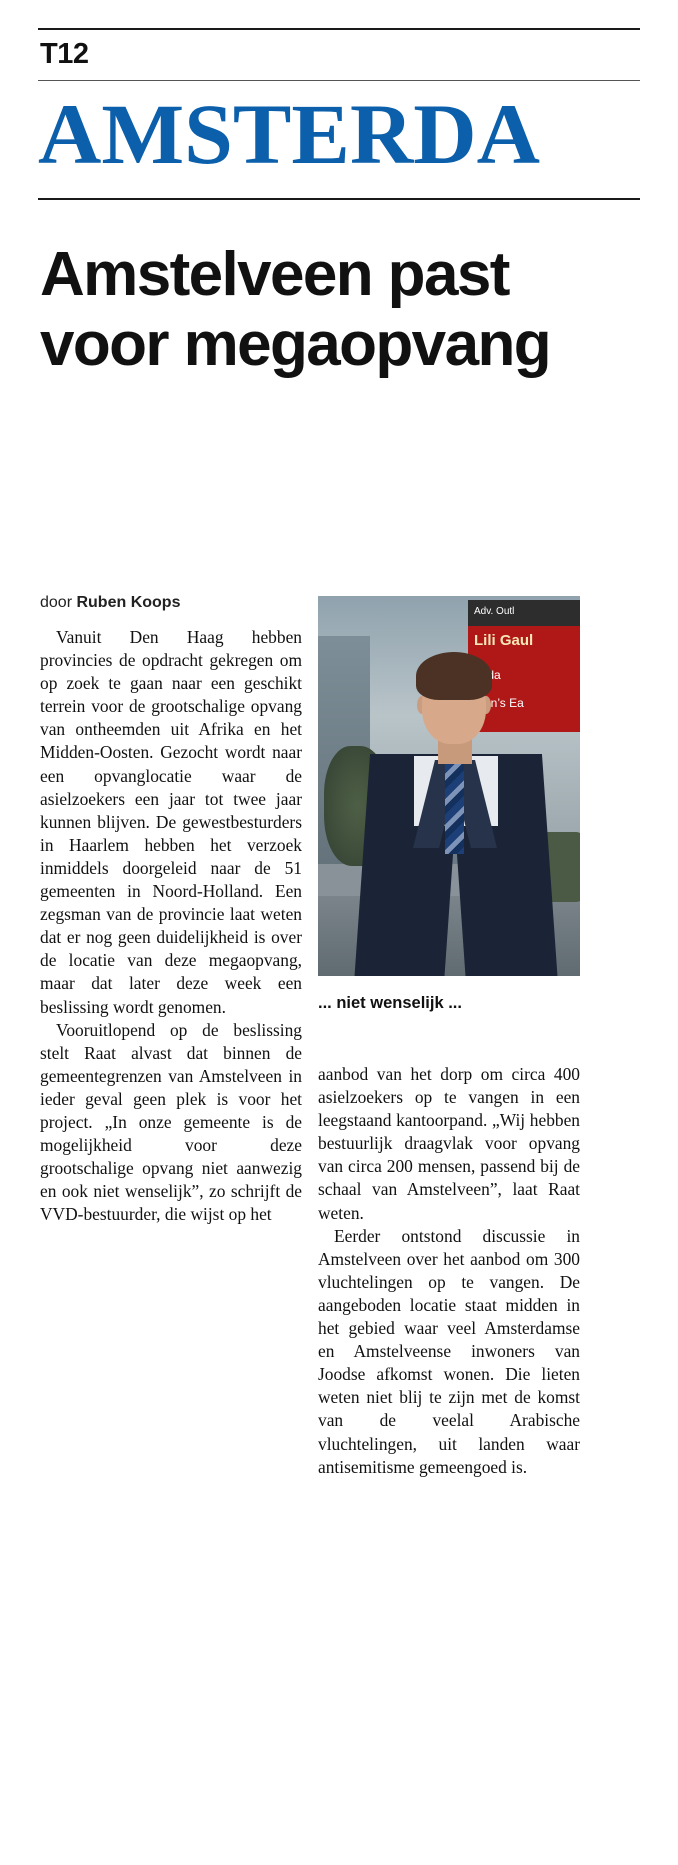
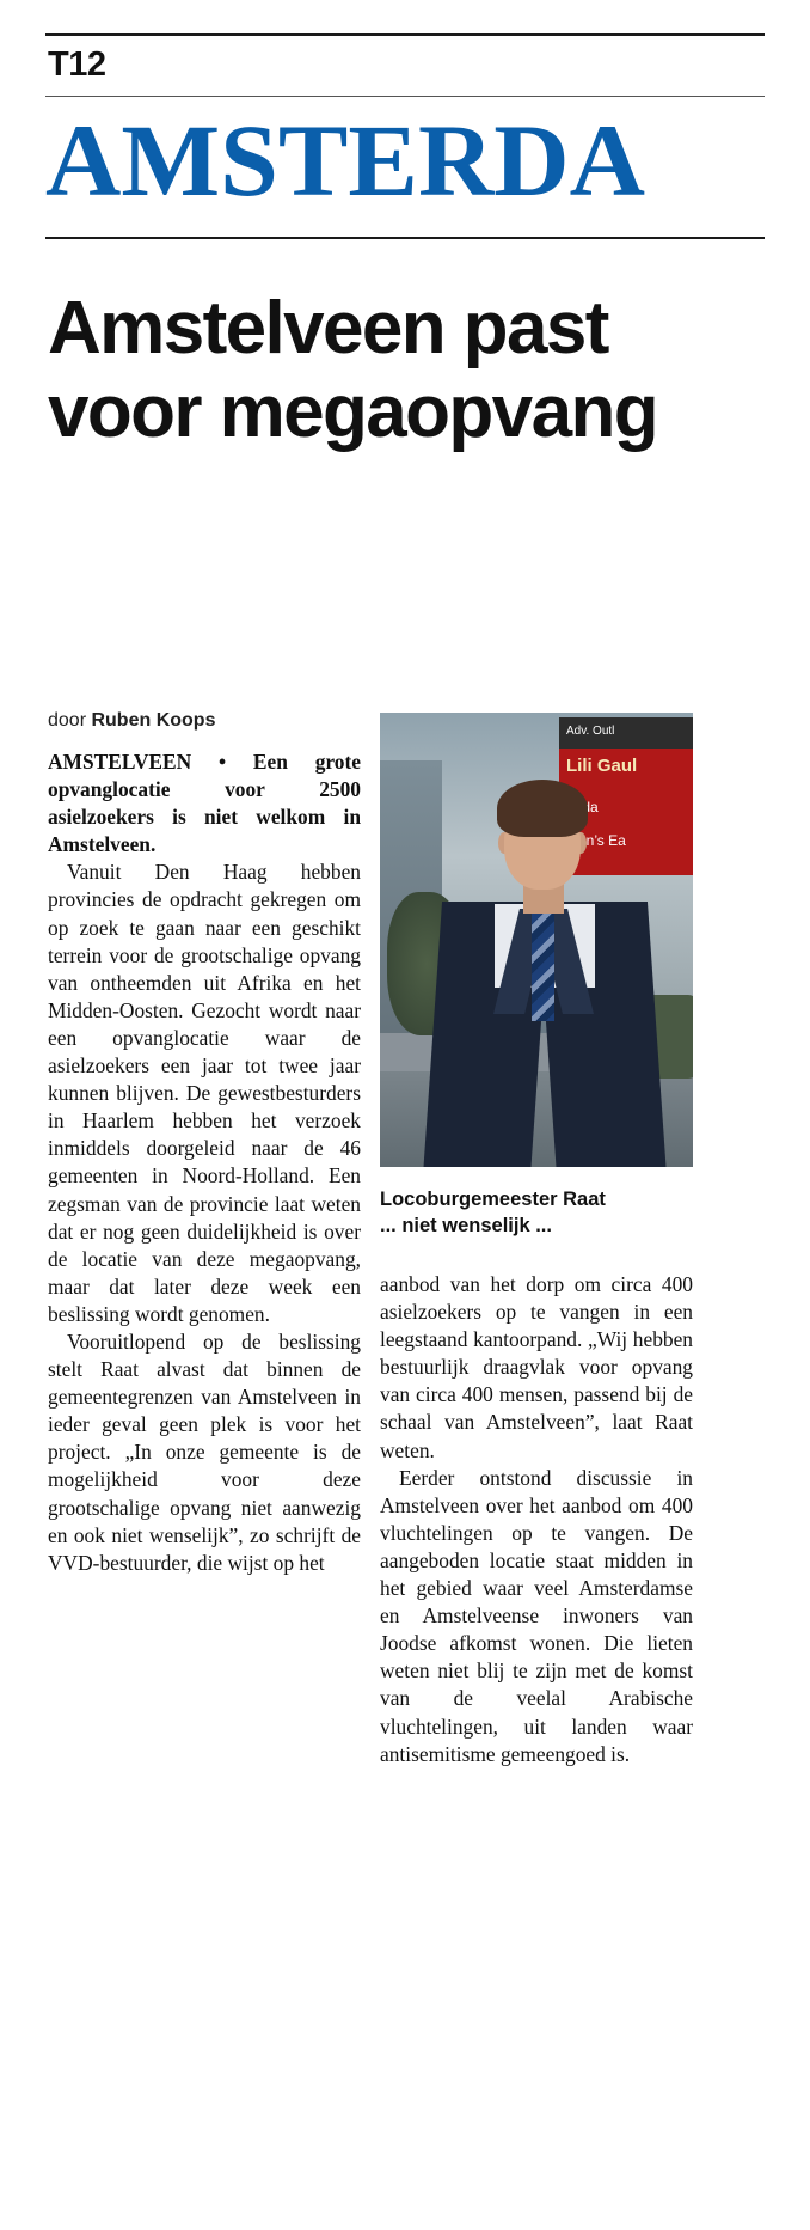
  T12
  AMSTERDA
  Amstelveen past voor megaopvang
  door Ruben Koops
+ AMSTELVEEN • Een grote opvanglocatie voor 2500 asielzoekers is niet welkom in Amstelveen.
- Vanuit Den Haag hebben provincies de opdracht gekregen om op zoek te gaan naar een geschikt terrein voor de grootschalige opvang van ontheemden uit Afrika en het Midden-Oosten. Gezocht wordt naar een opvanglocatie waar de asielzoekers een jaar tot twee jaar kunnen blijven. De gewestbesturders in Haarlem hebben het verzoek inmiddels doorgeleid naar de 51 gemeenten in Noord-Holland. Een zegsman van de provincie laat weten dat er nog geen duidelijkheid is over de locatie van deze megaopvang, maar dat later deze week een beslissing wordt genomen.
+ Vanuit Den Haag hebben provincies de opdracht gekregen om op zoek te gaan naar een geschikt terrein voor de grootschalige opvang van ontheemden uit Afrika en het Midden-Oosten. Gezocht wordt naar een opvanglocatie waar de asielzoekers een jaar tot twee jaar kunnen blijven. De gewestbesturders in Haarlem hebben het verzoek inmiddels doorgeleid naar de 46 gemeenten in Noord-Holland. Een zegsman van de provincie laat weten dat er nog geen duidelijkheid is over de locatie van deze megaopvang, maar dat later deze week een beslissing wordt genomen.
  Vooruitlopend op de beslissing stelt Raat alvast dat binnen de gemeentegrenzen van Amstelveen in ieder geval geen plek is voor het project. „In onze gemeente is de mogelijkheid voor deze grootschalige opvang niet aanwezig en ook niet wenselijk”, zo schrijft de VVD-bestuurder, die wijst op het
  Adv. Outl
  Lili Gaul
  n’s Ea
+ Locoburgemeester Raat
  ... niet wenselijk ...
- aanbod van het dorp om circa 400 asielzoekers op te vangen in een leegstaand kantoorpand. „Wij hebben bestuurlijk draagvlak voor opvang van circa 200 mensen, passend bij de schaal van Amstelveen”, laat Raat weten.
+ aanbod van het dorp om circa 400 asielzoekers op te vangen in een leegstaand kantoorpand. „Wij hebben bestuurlijk draagvlak voor opvang van circa 400 mensen, passend bij de schaal van Amstelveen”, laat Raat weten.
- Eerder ontstond discussie in Amstelveen over het aanbod om 300 vluchtelingen op te vangen. De aangeboden locatie staat midden in het gebied waar veel Amsterdamse en Amstelveense inwoners van Joodse afkomst wonen. Die lieten weten niet blij te zijn met de komst van de veelal Arabische vluchtelingen, uit landen waar antisemitisme gemeengoed is.
+ Eerder ontstond discussie in Amstelveen over het aanbod om 400 vluchtelingen op te vangen. De aangeboden locatie staat midden in het gebied waar veel Amsterdamse en Amstelveense inwoners van Joodse afkomst wonen. Die lieten weten niet blij te zijn met de komst van de veelal Arabische vluchtelingen, uit landen waar antisemitisme gemeengoed is.
